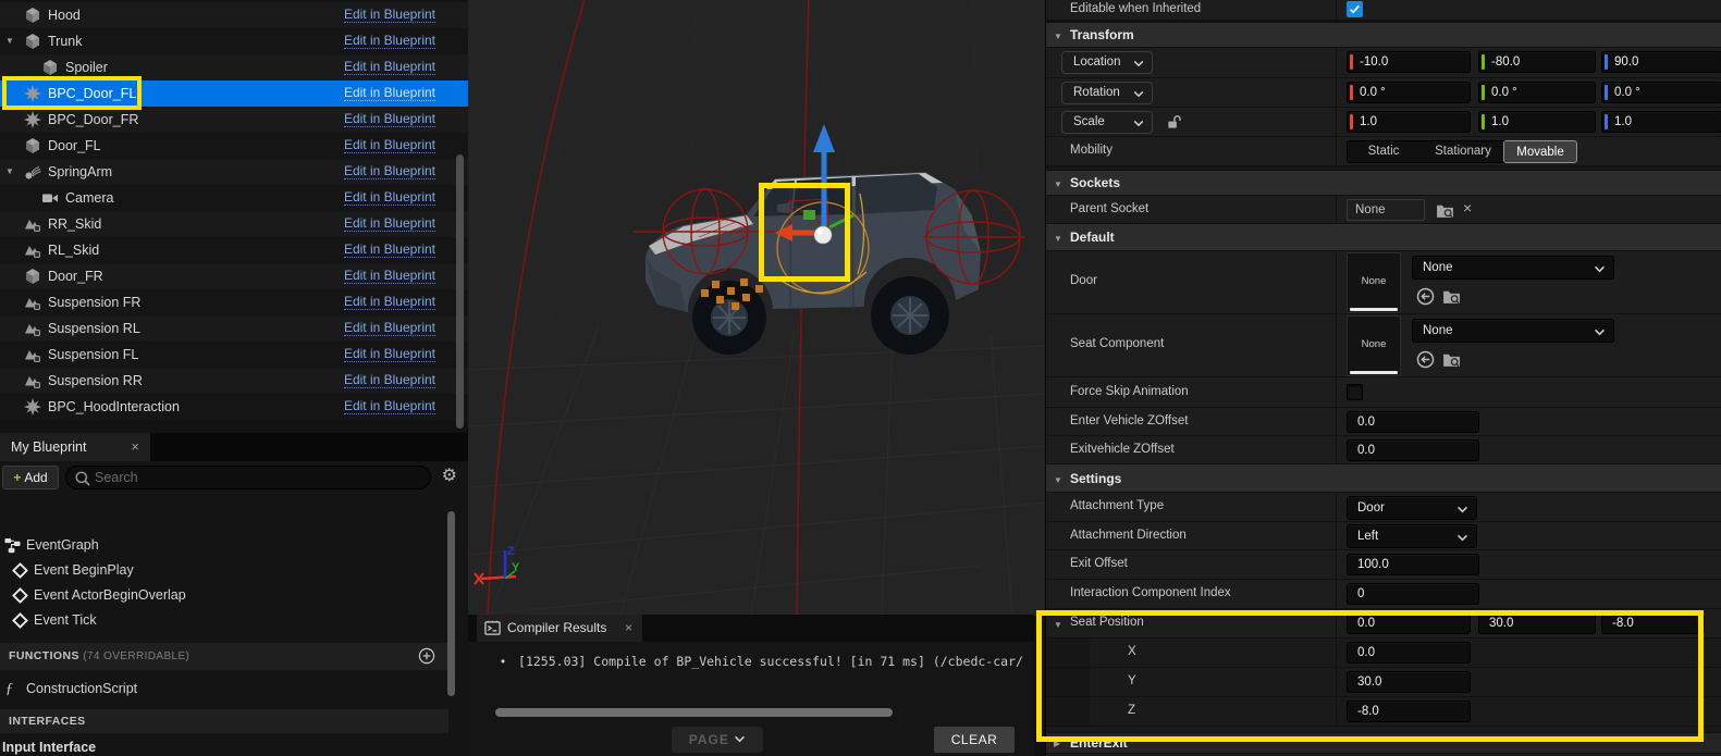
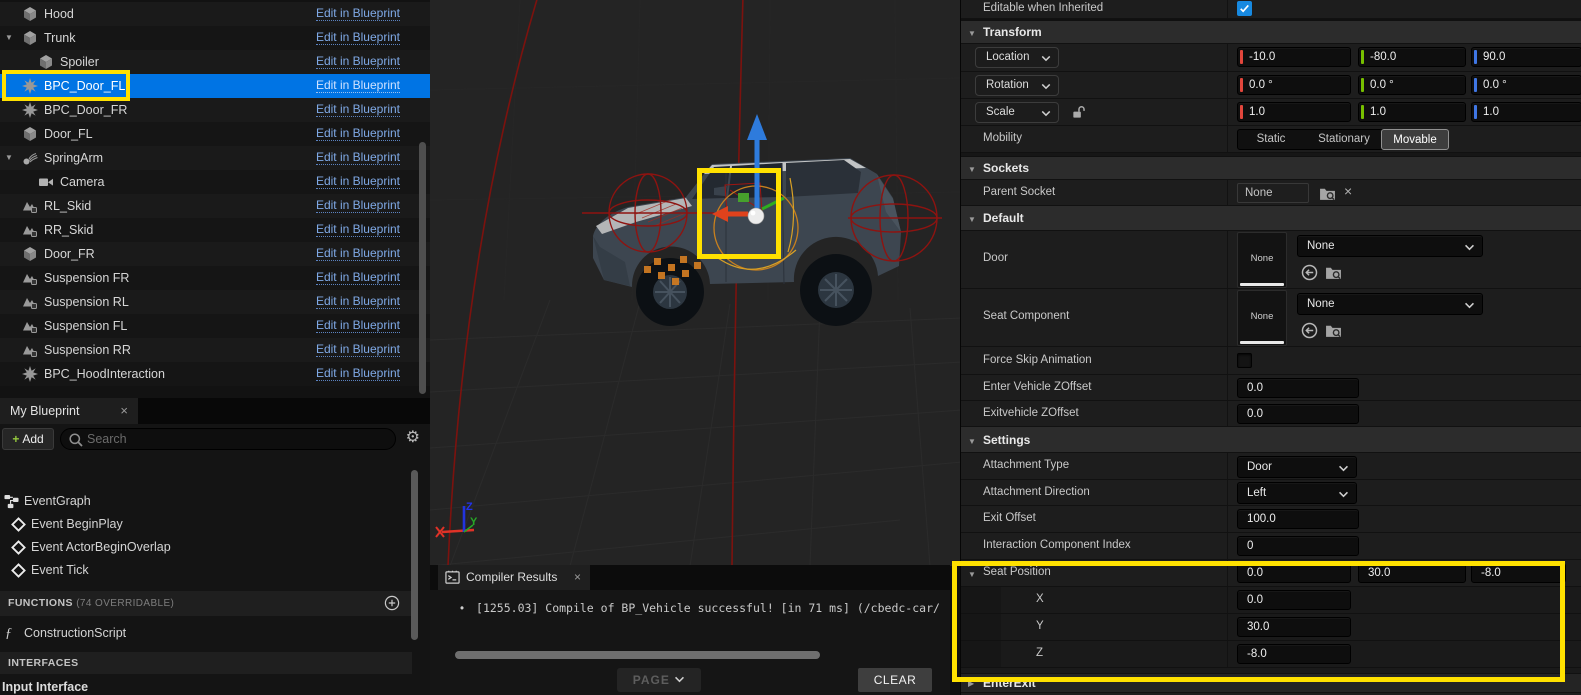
  Hood
  Edit in Blueprint
  ▼
  Trunk
  Edit in Blueprint
  Spoiler
  Edit in Blueprint
  BPC_Door_FL
  Edit in Blueprint
  BPC_Door_FR
  Edit in Blueprint
  Door_FL
  Edit in Blueprint
  ▼
  SpringArm
  Edit in Blueprint
  Camera
  Edit in Blueprint
- RR_Skid
+ RL_Skid
  Edit in Blueprint
- RL_Skid
+ RR_Skid
  Edit in Blueprint
  Door_FR
  Edit in Blueprint
  Suspension FR
  Edit in Blueprint
  Suspension RL
  Edit in Blueprint
  Suspension FL
  Edit in Blueprint
  Suspension RR
  Edit in Blueprint
  BPC_HoodInteraction
  Edit in Blueprint
  My Blueprint
  ×
  + Add
  Search
  ⚙
  EventGraph
  Event BeginPlay
  Event ActorBeginOverlap
  Event Tick
  FUNCTIONS (74 OVERRIDABLE)
  ƒ
  ConstructionScript
  INTERFACES
  Input Interface
  Z
  Y
  Compiler Results
  ×
  • [1255.03] Compile of BP_Vehicle successful! [in 71 ms] (/cbedc-car/
  PAGE
  CLEAR
  Editable when Inherited
  ▼
  Transform
  Location
  -10.0
  -80.0
  90.0
  Rotation
  0.0 °
  0.0 °
  0.0 °
  Scale
  1.0
  1.0
  1.0
  Mobility
  Static
  Stationary
  Movable
  ▼
  Sockets
  Parent Socket
  None
  ×
  ▼
  Default
  Door
  None
  None
  Seat Component
  None
  None
  Force Skip Animation
  Enter Vehicle ZOffset
  0.0
  Exitvehicle ZOffset
  0.0
  ▼
  Settings
  Attachment Type
  Door
  Attachment Direction
  Left
  Exit Offset
  100.0
  Interaction Component Index
  0
  ▼
  Seat Position
  0.0
  30.0
  -8.0
  X
  0.0
  Y
  30.0
  Z
  -8.0
  ▶
  EnterExit
